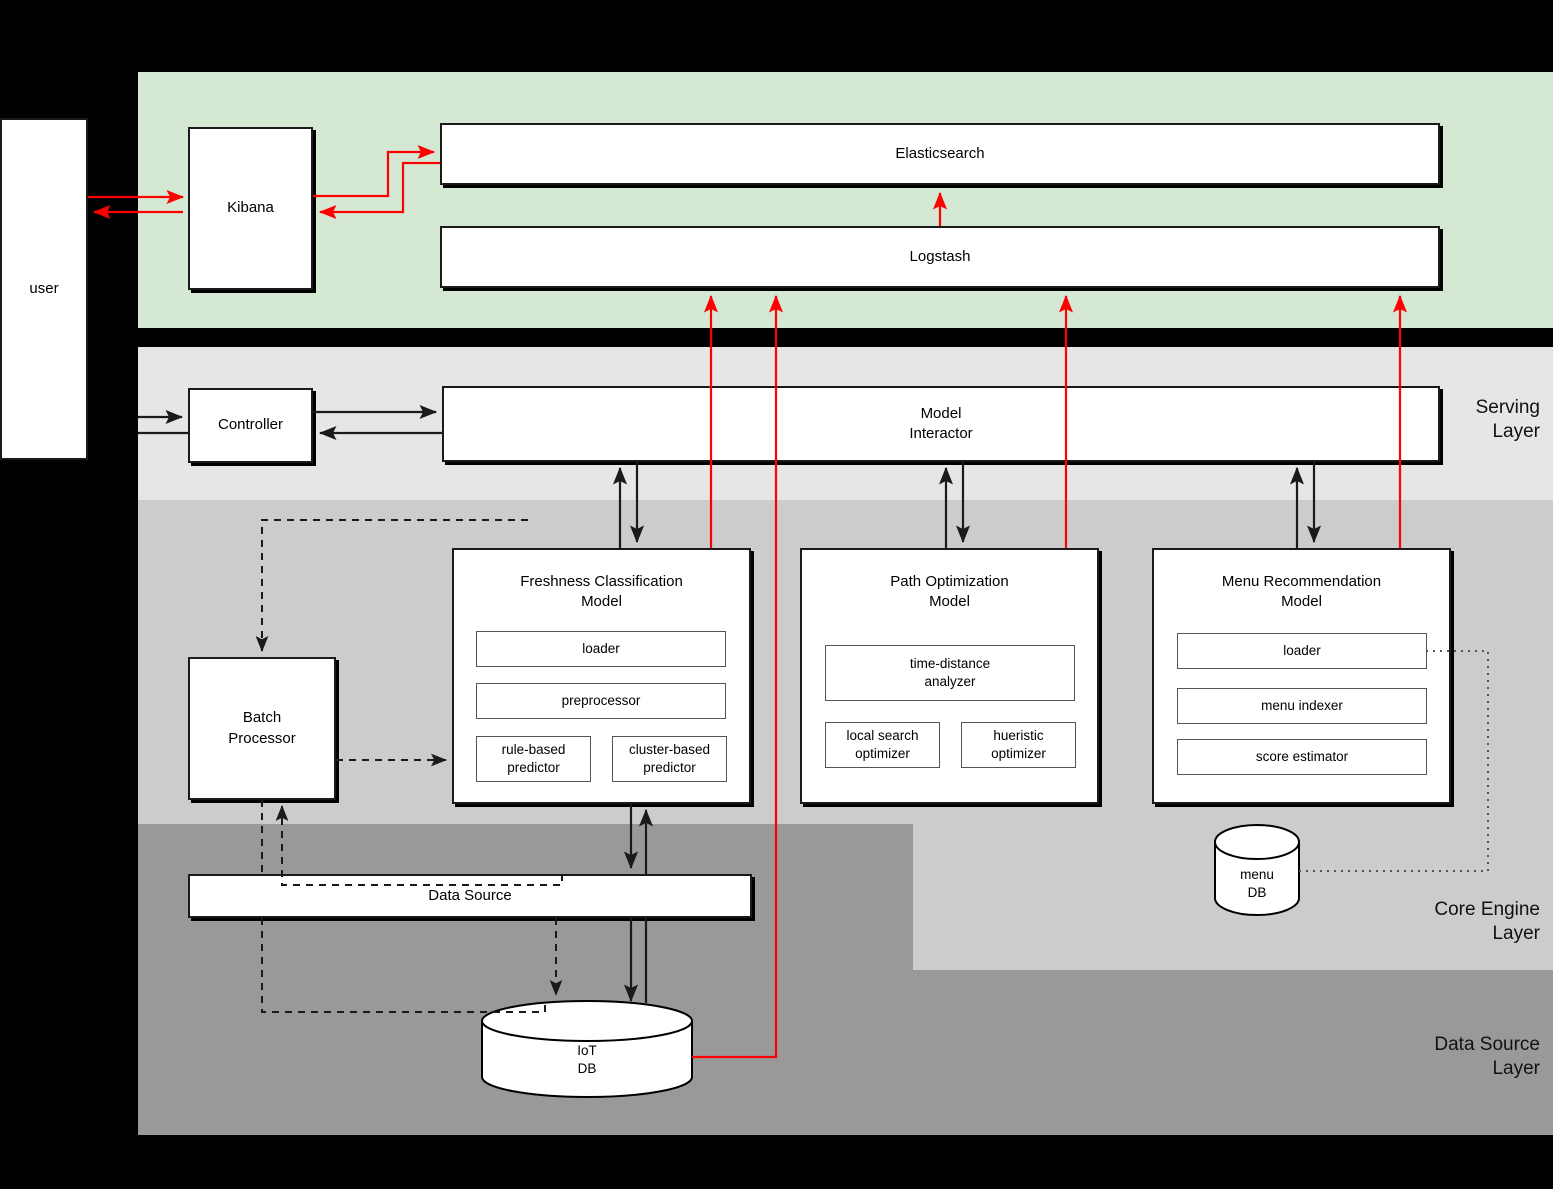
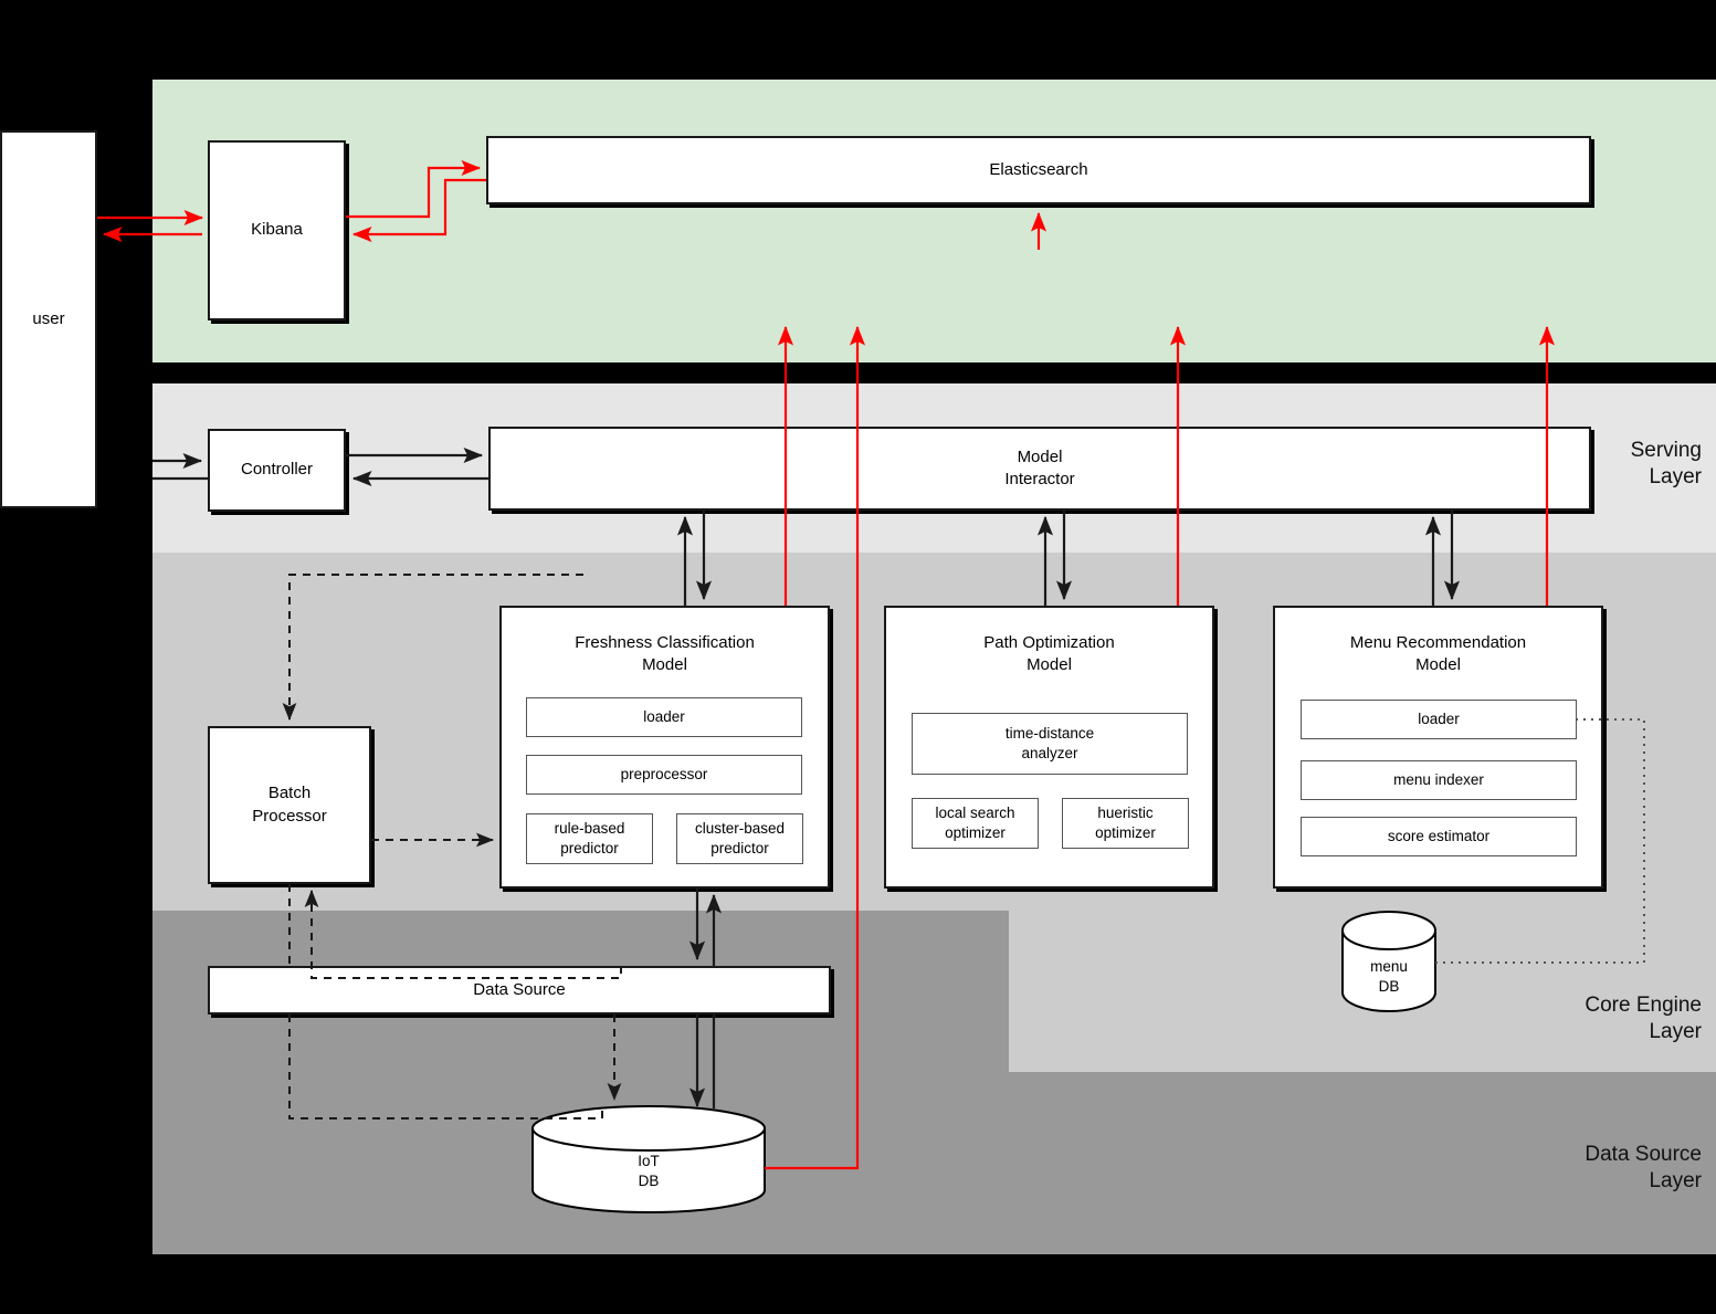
  Serving
  Layer
  Core Engine
  Layer
  Data Source
  Layer
  user
  Kibana
  Elasticsearch
- Logstash
  Controller
  Model
  Interactor
  Batch
  Processor
  Data Source
  Freshness Classification
  Model
  loader
  preprocessor
  rule-based
  predictor
  cluster-based
  predictor
  Path Optimization
  Model
  time-distance
  analyzer
  local search
  optimizer
  hueristic
  optimizer
  Menu Recommendation
  Model
  loader
  menu indexer
  score estimator
  IoT
  DB
  menu
  DB
